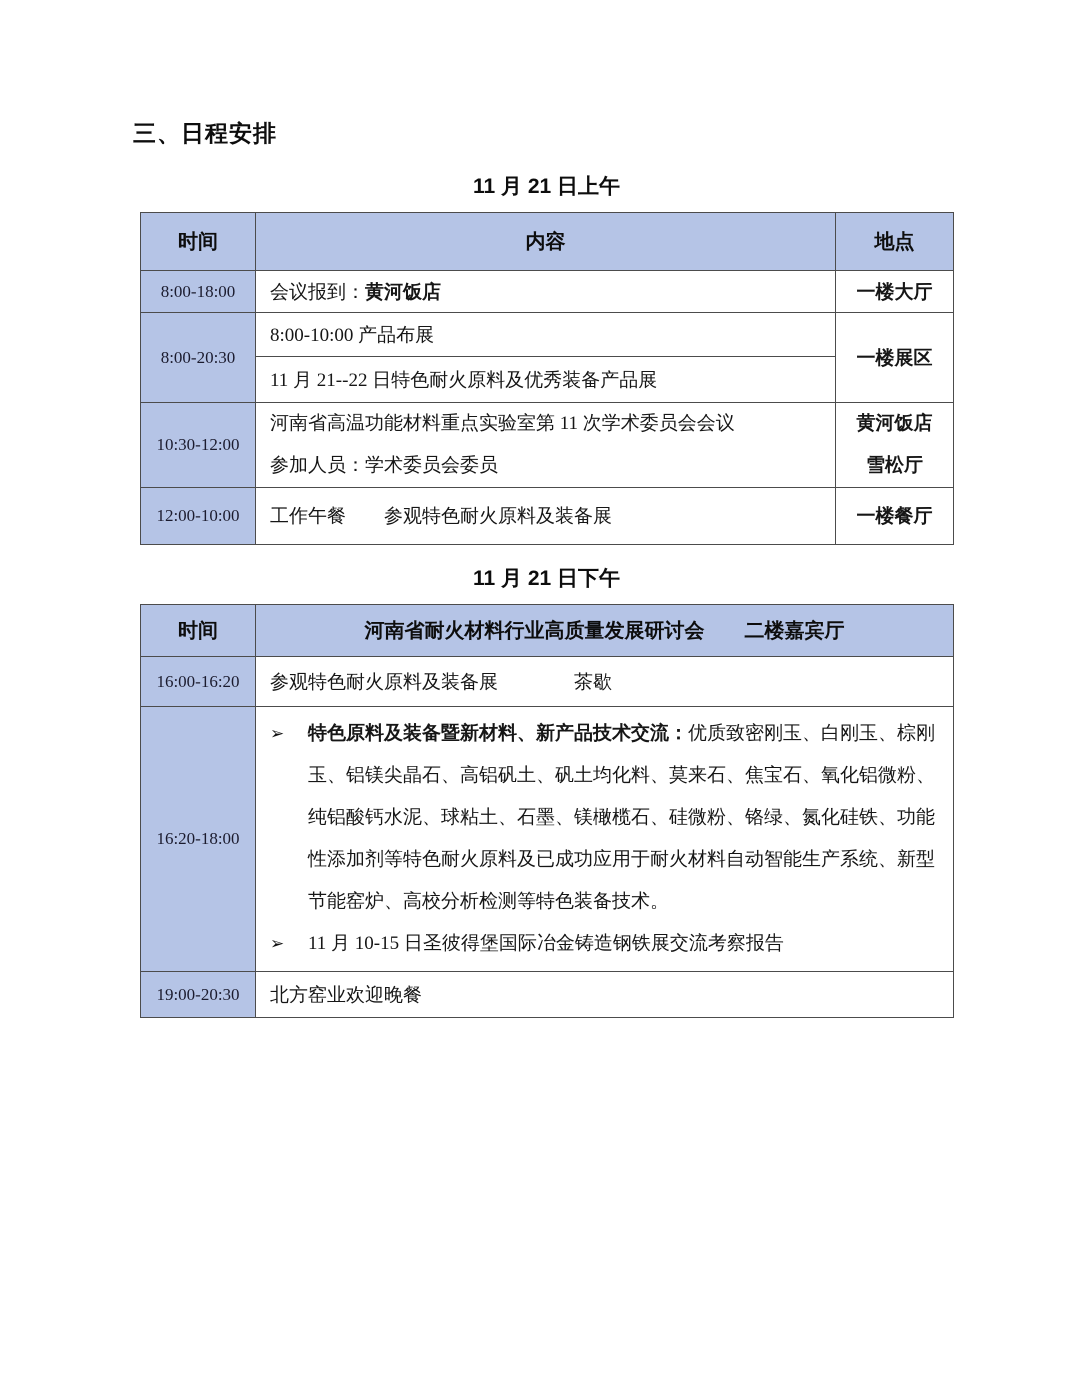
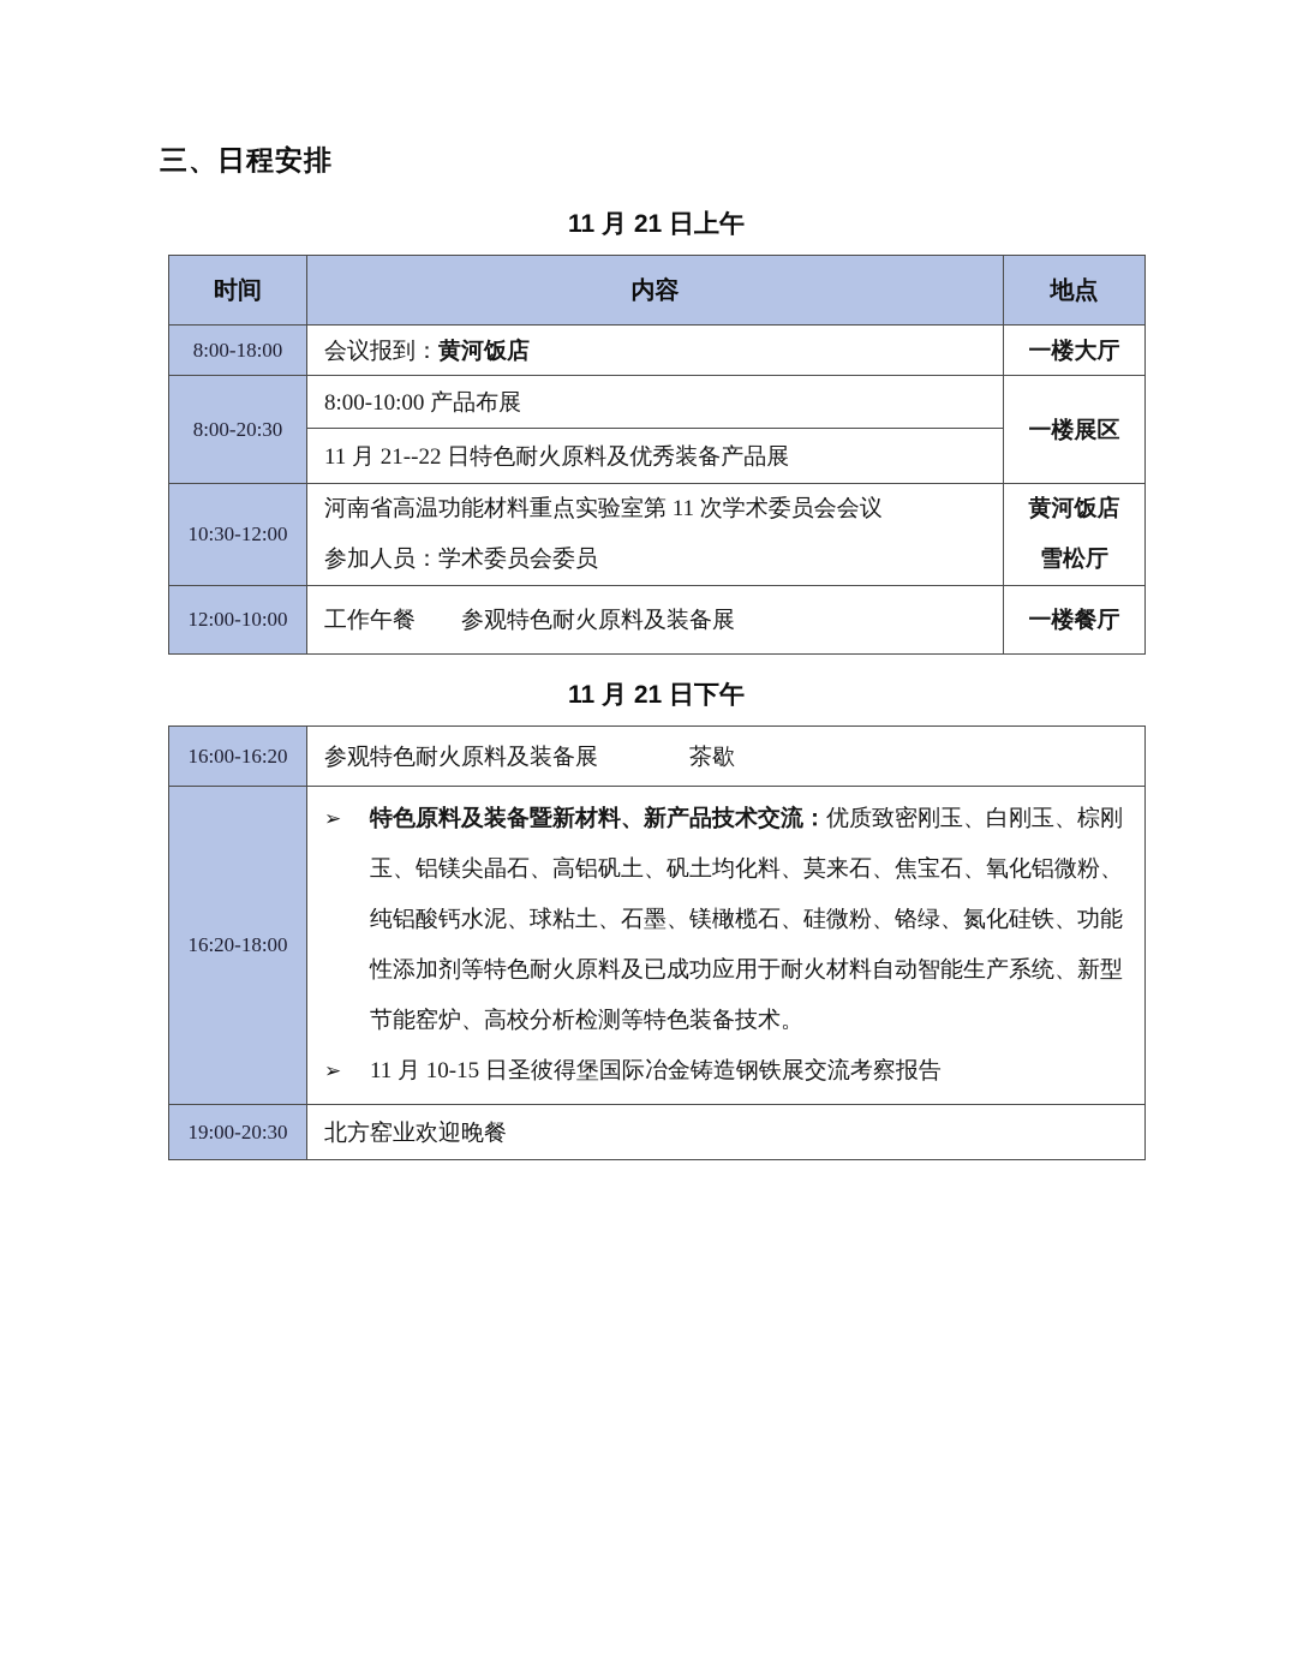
  三、日程安排
  11 月 21 日上午
  时间	内容	地点
  8:00-18:00	会议报到：黄河饭店	一楼大厅
  8:00-20:30	8:00-10:00 产品布展	一楼展区
  11 月 21--22 日特色耐火原料及优秀装备产品展
  10:30-12:00	河南省高温功能材料重点实验室第 11 次学术委员会会议 参加人员：学术委员会委员	黄河饭店 雪松厅
  12:00-10:00	工作午餐 参观特色耐火原料及装备展	一楼餐厅
  11 月 21 日下午
- 时间	河南省耐火材料行业高质量发展研讨会 二楼嘉宾厅
  16:00-16:20	参观特色耐火原料及装备展 茶歇
  16:20-18:00	➢ 特色原料及装备暨新材料、新产品技术交流：优质致密刚玉、白刚玉、棕刚玉、铝镁尖晶石、高铝矾土、矾土均化料、莫来石、焦宝石、氧化铝微粉、纯铝酸钙水泥、球粘土、石墨、镁橄榄石、硅微粉、铬绿、氮化硅铁、功能性添加剂等特色耐火原料及已成功应用于耐火材料自动智能生产系统、新型节能窑炉、高校分析检测等特色装备技术。 ➢ 11 月 10-15 日圣彼得堡国际冶金铸造钢铁展交流考察报告
  19:00-20:30	北方窑业欢迎晚餐
